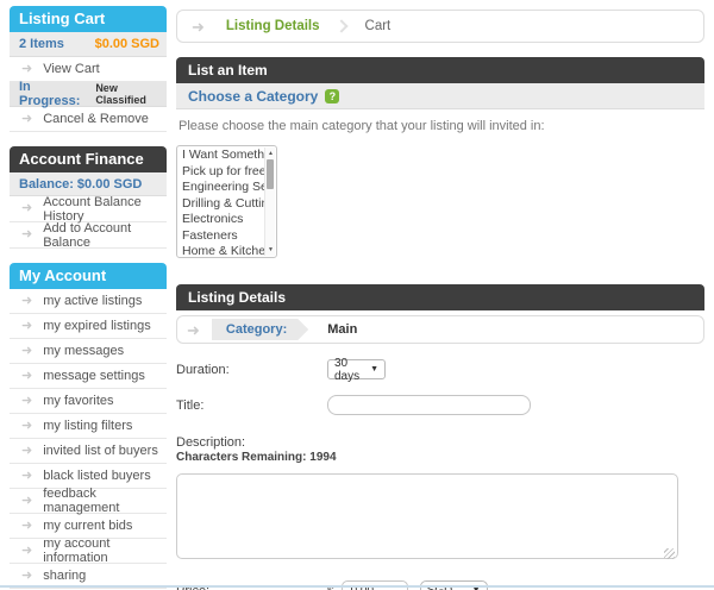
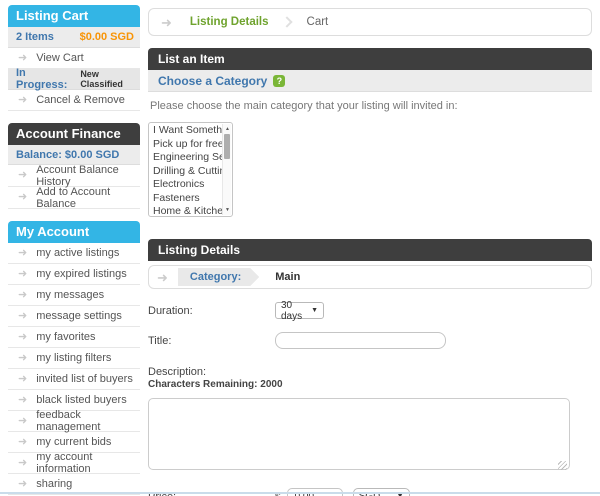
  Listing Cart
  2 Items
  $0.00 SGD
  ➜
  View Cart
  In Progress:
  New Classified
  ➜
  Cancel & Remove
  Account Finance
  Balance: $0.00 SGD
  ➜
  Account Balance History
  ➜
  Add to Account Balance
  My Account
  ➜
  my active listings
  ➜
  my expired listings
  ➜
  my messages
  ➜
  message settings
  ➜
  my favorites
  ➜
  my listing filters
  ➜
  invited list of buyers
  ➜
  black listed buyers
  ➜
  feedback management
  ➜
  my current bids
  ➜
  my account information
  ➜
  sharing
  ➜
  Listing Details
  Cart
  List an Item
  Choose a Category
  ?
  Please choose the main category that your listing will invited in:
  Pick up for free
  Drilling & Cutti
  Electronics
  Fasteners
  Home & Kitche
  Listing Details
  ➜
  Category:
  Main
  Duration:
  30 days
  Title:
  Description:
- Characters Remaining: 1994
+ Characters Remaining: 2000
